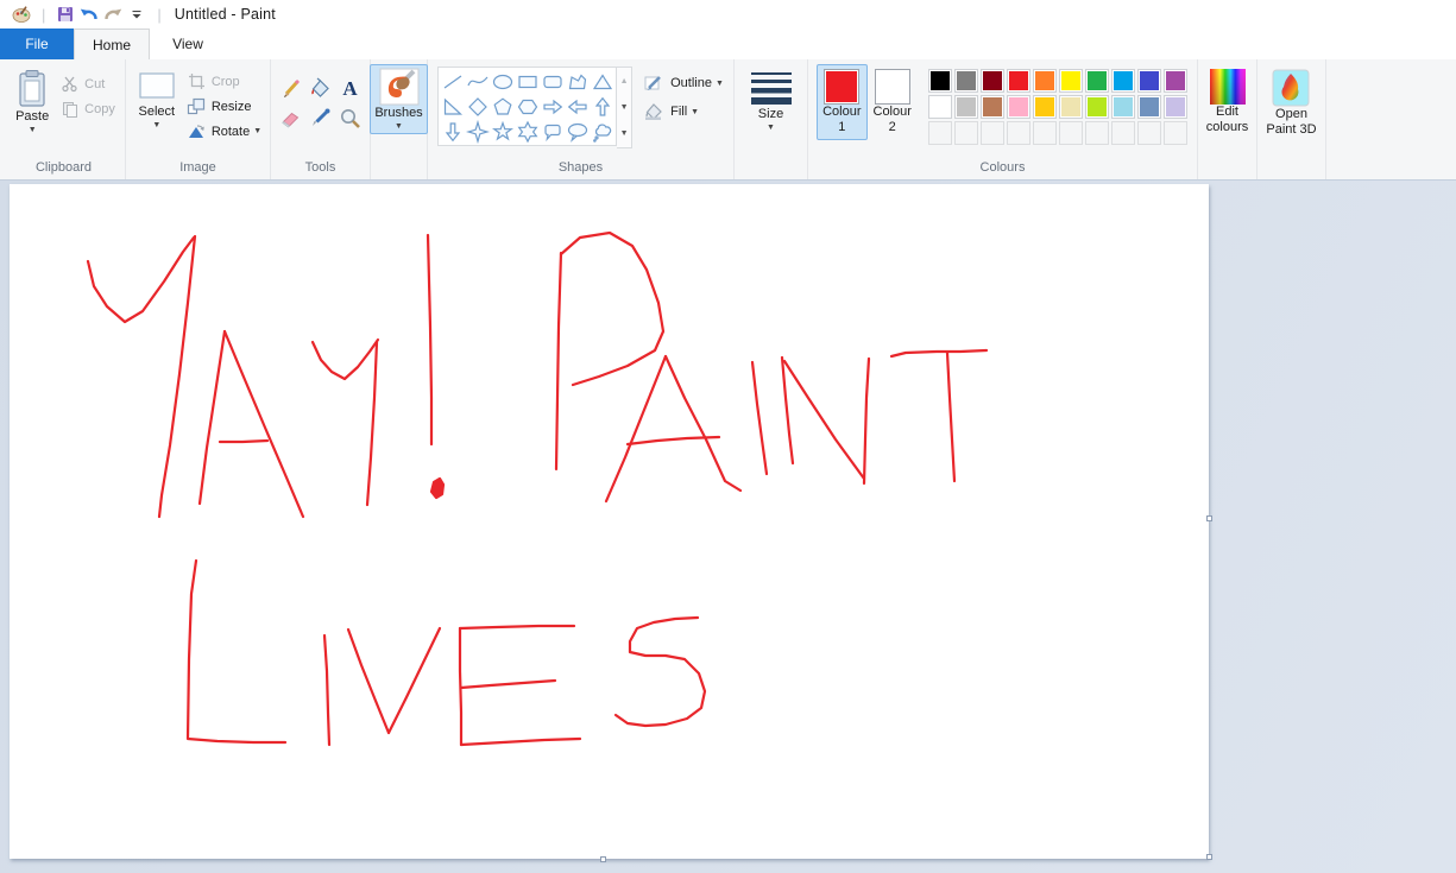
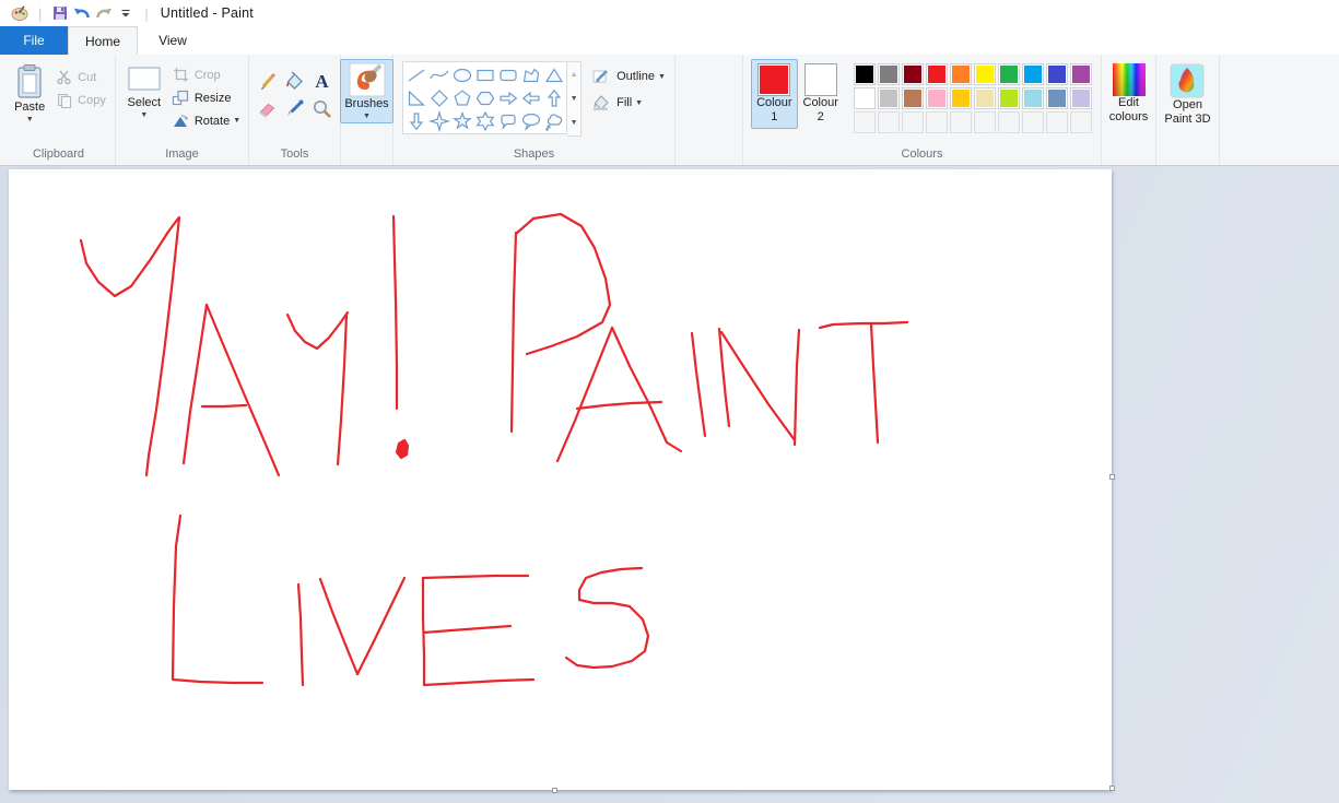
  |
  |
  Untitled - Paint
  File
  Home
  View
  Paste
  Cut
  Copy
  Clipboard
  Select
  Crop
  Resize
  Rotate
  Image
  A
  Tools
  Brushes
  Outline
  Fill
  Shapes
- Size
  Colour
  1
  Colour
  2
  Colours
  Edit
  colours
  Open
  Paint 3D
